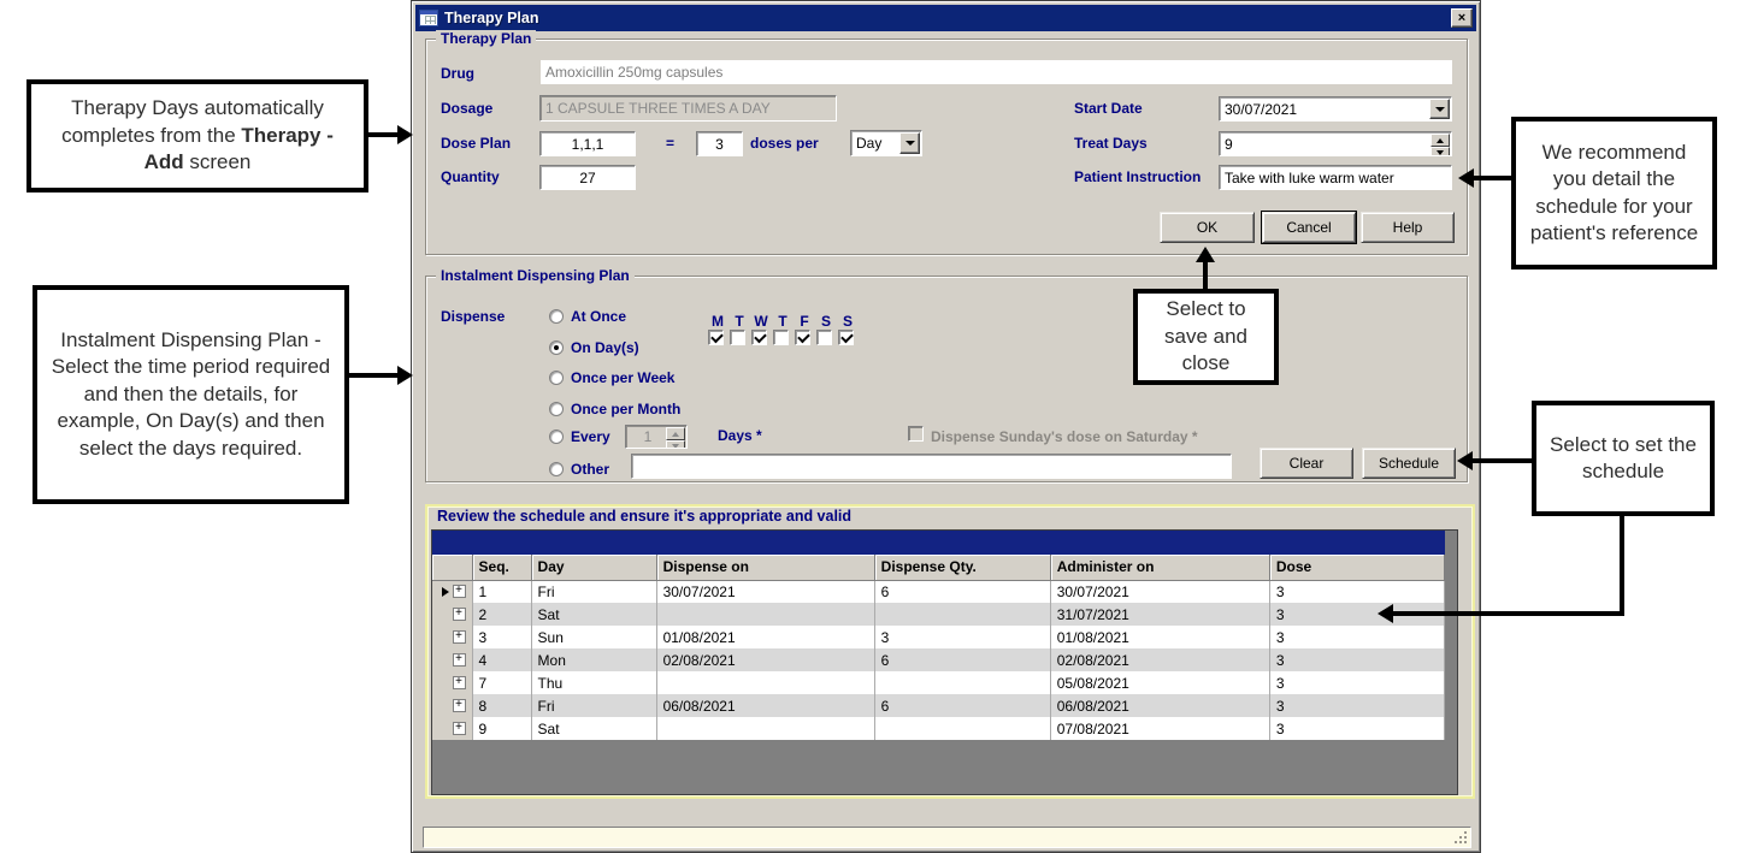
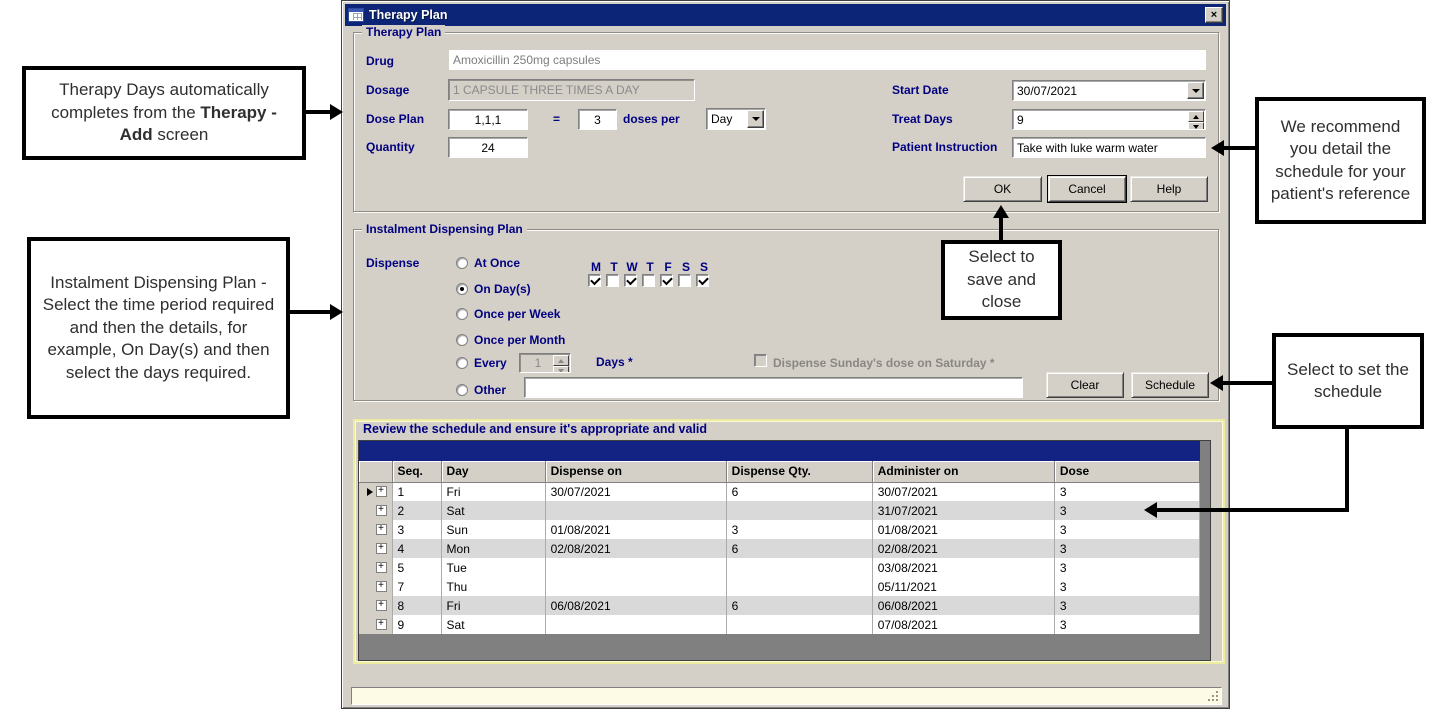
  Therapy Plan
  ×
  Therapy Plan
  Drug
  Amoxicillin 250mg capsules
  Dosage
  1 CAPSULE THREE TIMES A DAY
  Dose Plan
  1,1,1
  =
  3
  doses per
  Day
  Quantity
- 27
+ 24
  Start Date
  30/07/2021
  Treat Days
  9
  Patient Instruction
  Take with luke warm water
  OK
  Cancel
  Help
  Instalment Dispensing Plan
  Dispense
  M
  T
  W
  T
  F
  S
  S
  1
  Days *
  Dispense Sunday's dose on Saturday *
  Clear
  Schedule
  Review the schedule and ensure it's appropriate and valid
  	Seq.	Day	Dispense on	Dispense Qty.	Administer on	Dose
  +	1	Fri	30/07/2021	6	30/07/2021	3
  +	2	Sat			31/07/2021	3
  +	3	Sun	01/08/2021	3	01/08/2021	3
  +	4	Mon	02/08/2021	6	02/08/2021	3
+ +	5	Tue			03/08/2021	3
- +	7	Thu			05/08/2021	3
+ +	7	Thu			05/11/2021	3
  +	8	Fri	06/08/2021	6	06/08/2021	3
  +	9	Sat			07/08/2021	3
  At Once
  On Day(s)
  Once per Week
  Once per Month
  Every
  Other
  Therapy Days automatically completes from the Therapy - Add screen
  Instalment Dispensing Plan - Select the time period required and then the details, for example, On Day(s) and then select the days required.
  We recommend you detail the schedule for your patient's reference
  Select to save and close
  Select to set the schedule
